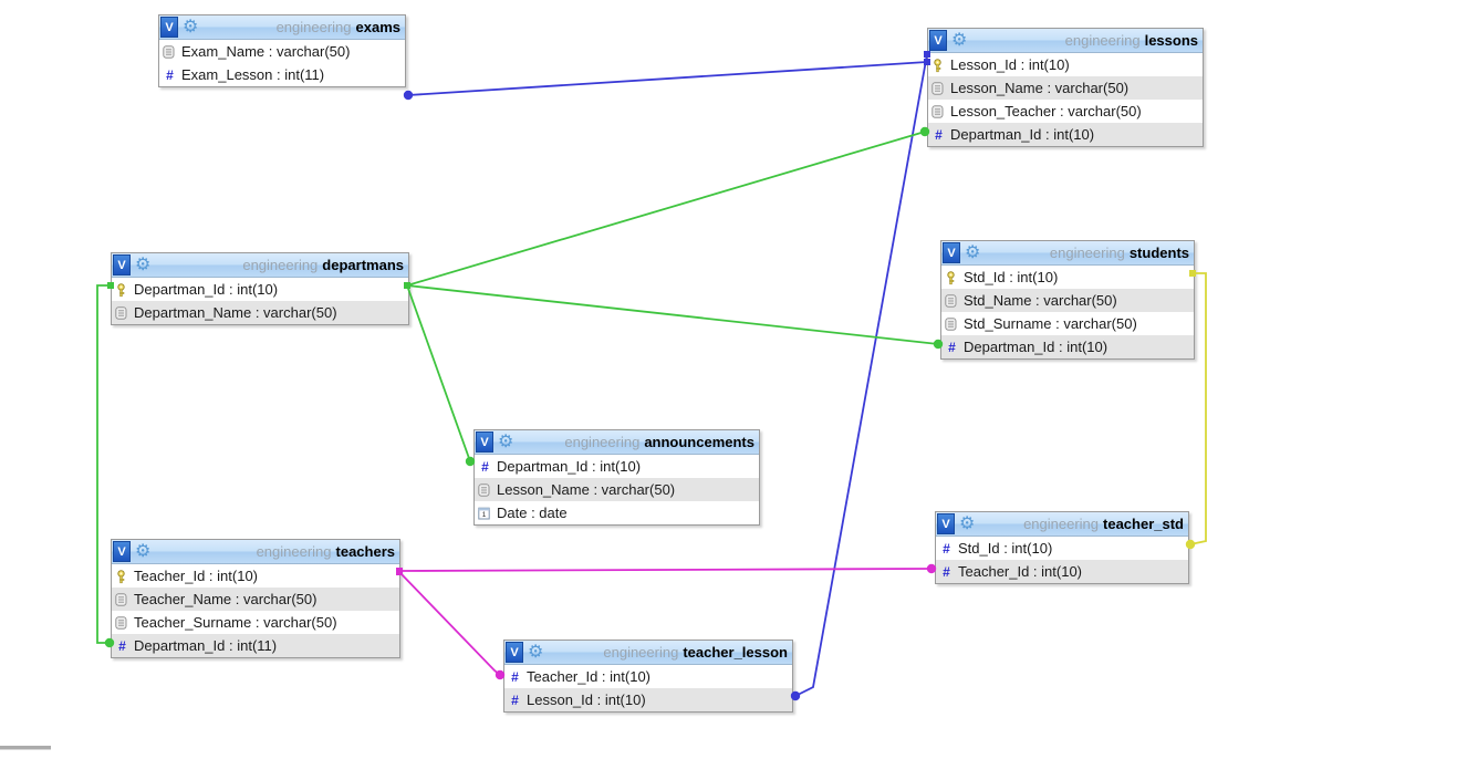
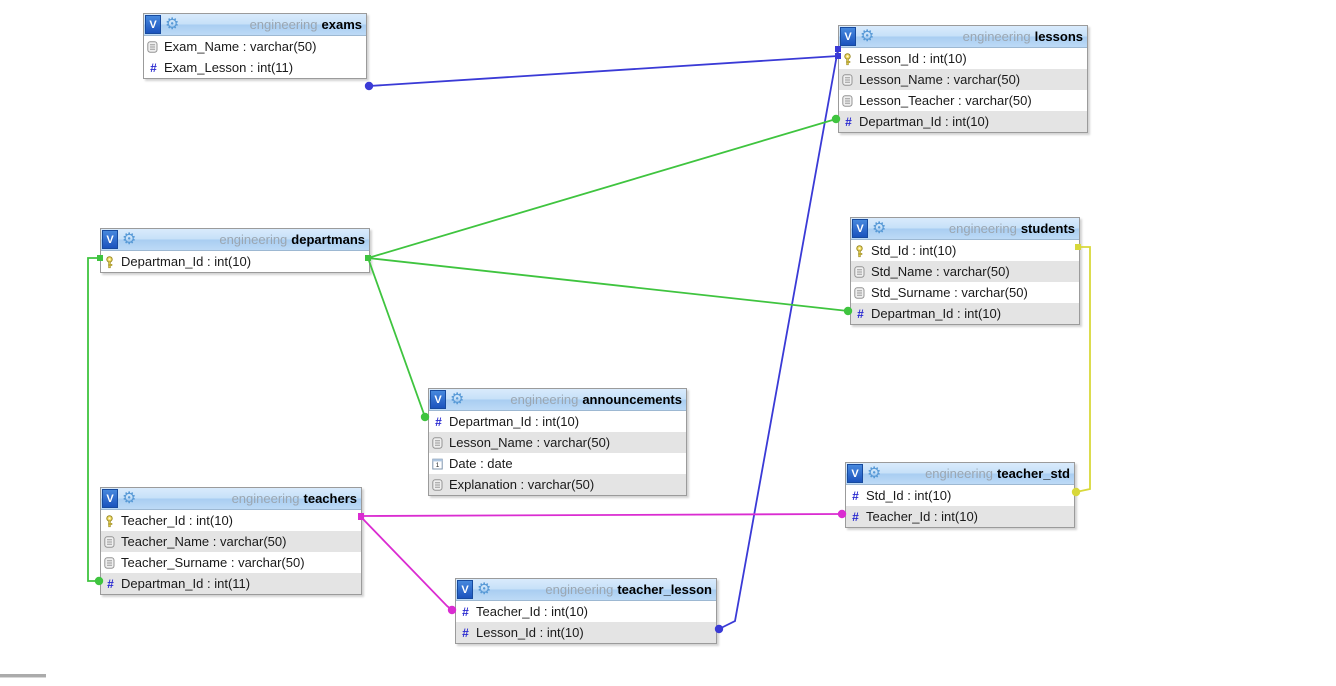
  V
  ⚙
  engineering exams
  Exam_Name : varchar(50)
  #
  Exam_Lesson : int(11)
  V
  ⚙
  engineering lessons
  Lesson_Id : int(10)
  Lesson_Name : varchar(50)
  Lesson_Teacher : varchar(50)
  #
  Departman_Id : int(10)
  V
  ⚙
  engineering departmans
  Departman_Id : int(10)
- Departman_Name : varchar(50)
  V
  ⚙
  engineering students
  Std_Id : int(10)
  Std_Name : varchar(50)
  Std_Surname : varchar(50)
  #
  Departman_Id : int(10)
  V
  ⚙
  engineering announcements
  #
  Departman_Id : int(10)
  Lesson_Name : varchar(50)
  Date : date
+ Explanation : varchar(50)
  V
  ⚙
  engineering teachers
  Teacher_Id : int(10)
  Teacher_Name : varchar(50)
  Teacher_Surname : varchar(50)
  #
  Departman_Id : int(11)
  V
  ⚙
  engineering teacher_std
  #
  Std_Id : int(10)
  #
  Teacher_Id : int(10)
  V
  ⚙
  engineering teacher_lesson
  #
  Teacher_Id : int(10)
  #
  Lesson_Id : int(10)
